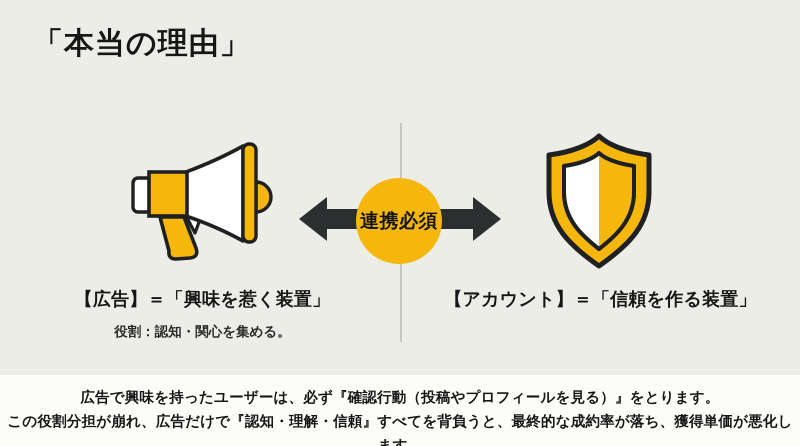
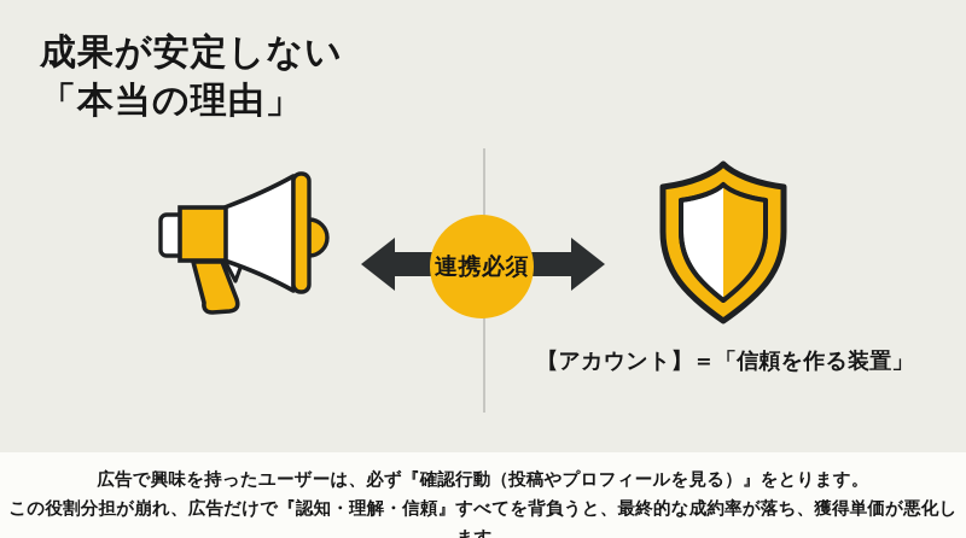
+ 成果が安定しない
  「本当の理由」
  連携必須
- 【広告】＝「興味を惹く装置」
- 役割：認知・関心を集める。
  【アカウント】＝「信頼を作る装置」
  広告で興味を持ったユーザーは、必ず『確認行動（投稿やプロフィールを見る）』をとります。
  この役割分担が崩れ、広告だけで『認知・理解・信頼』すべてを背負うと、最終的な成約率が落ち、獲得単価が悪化し
